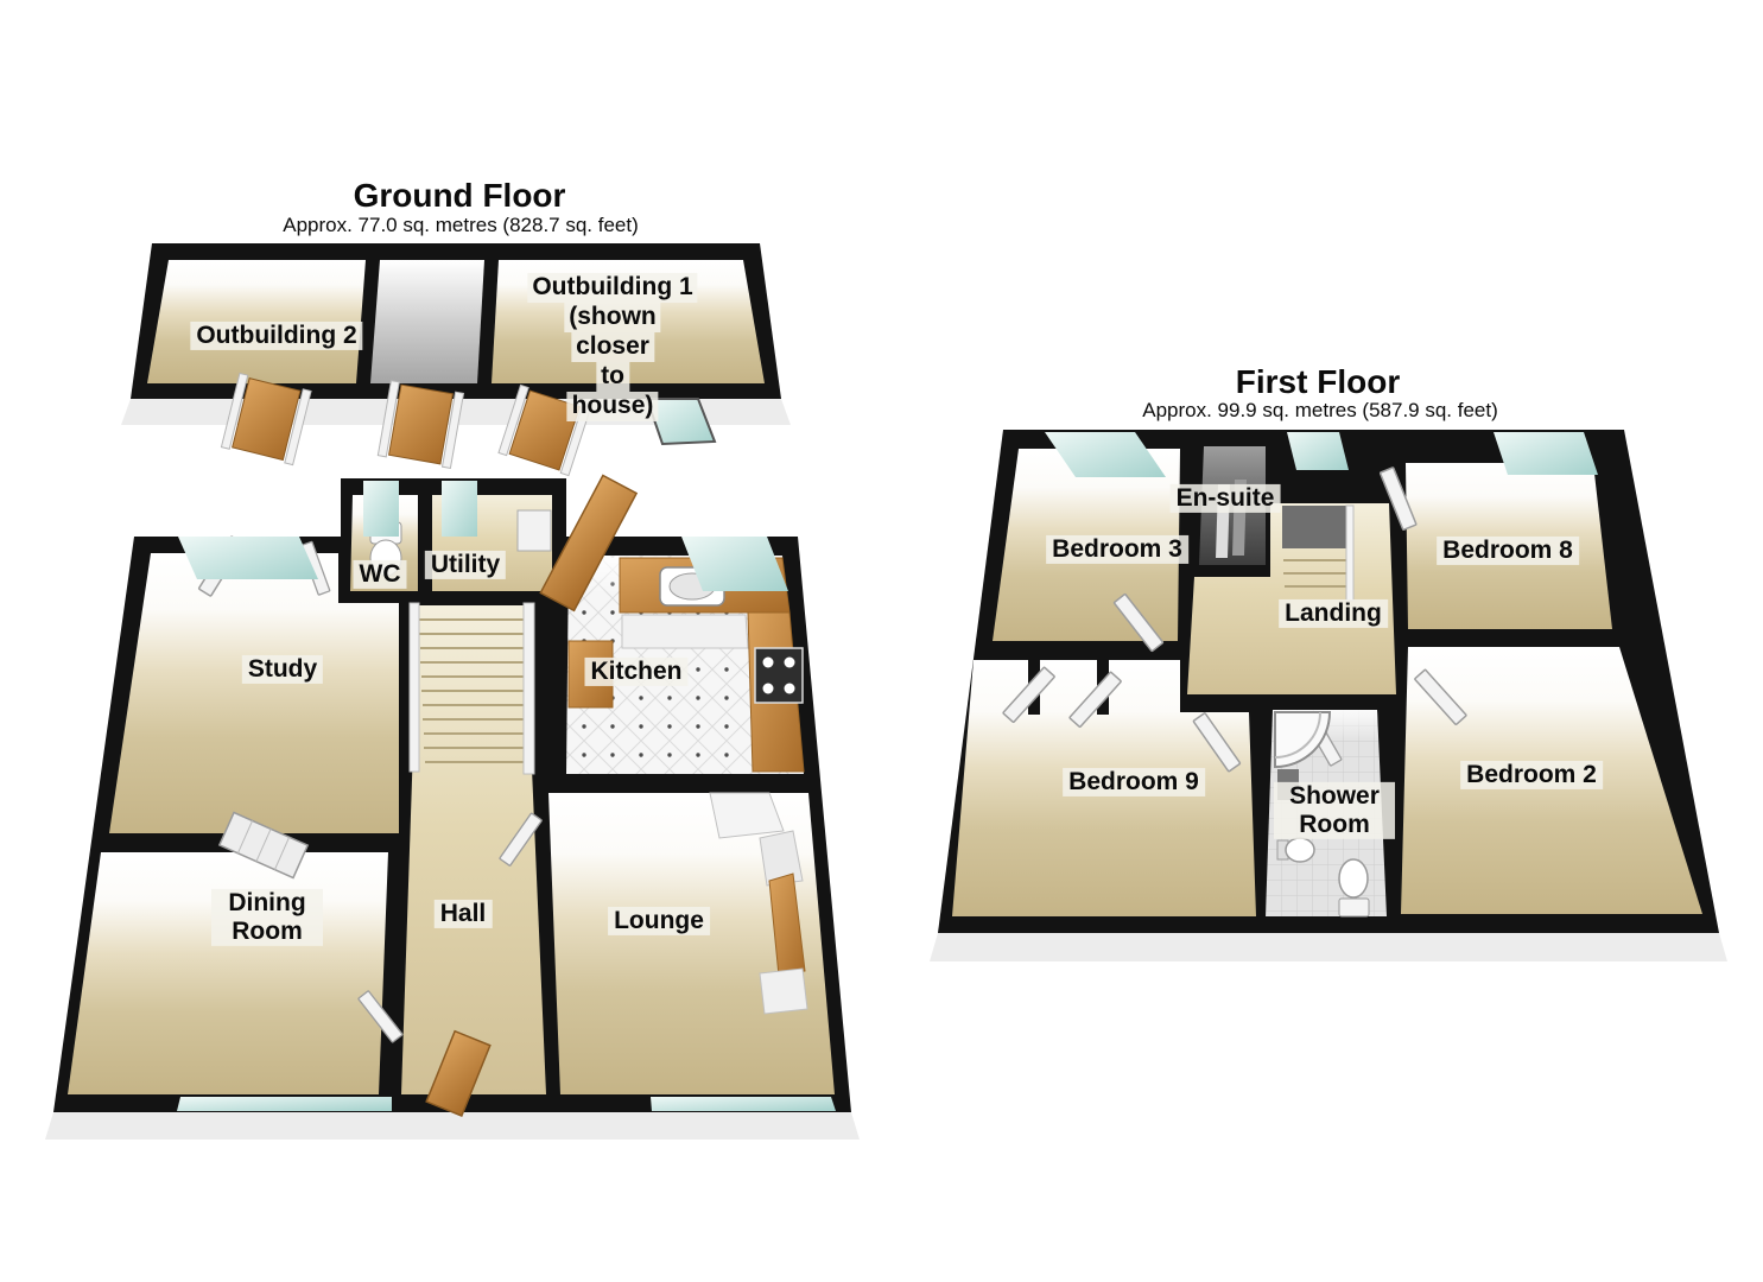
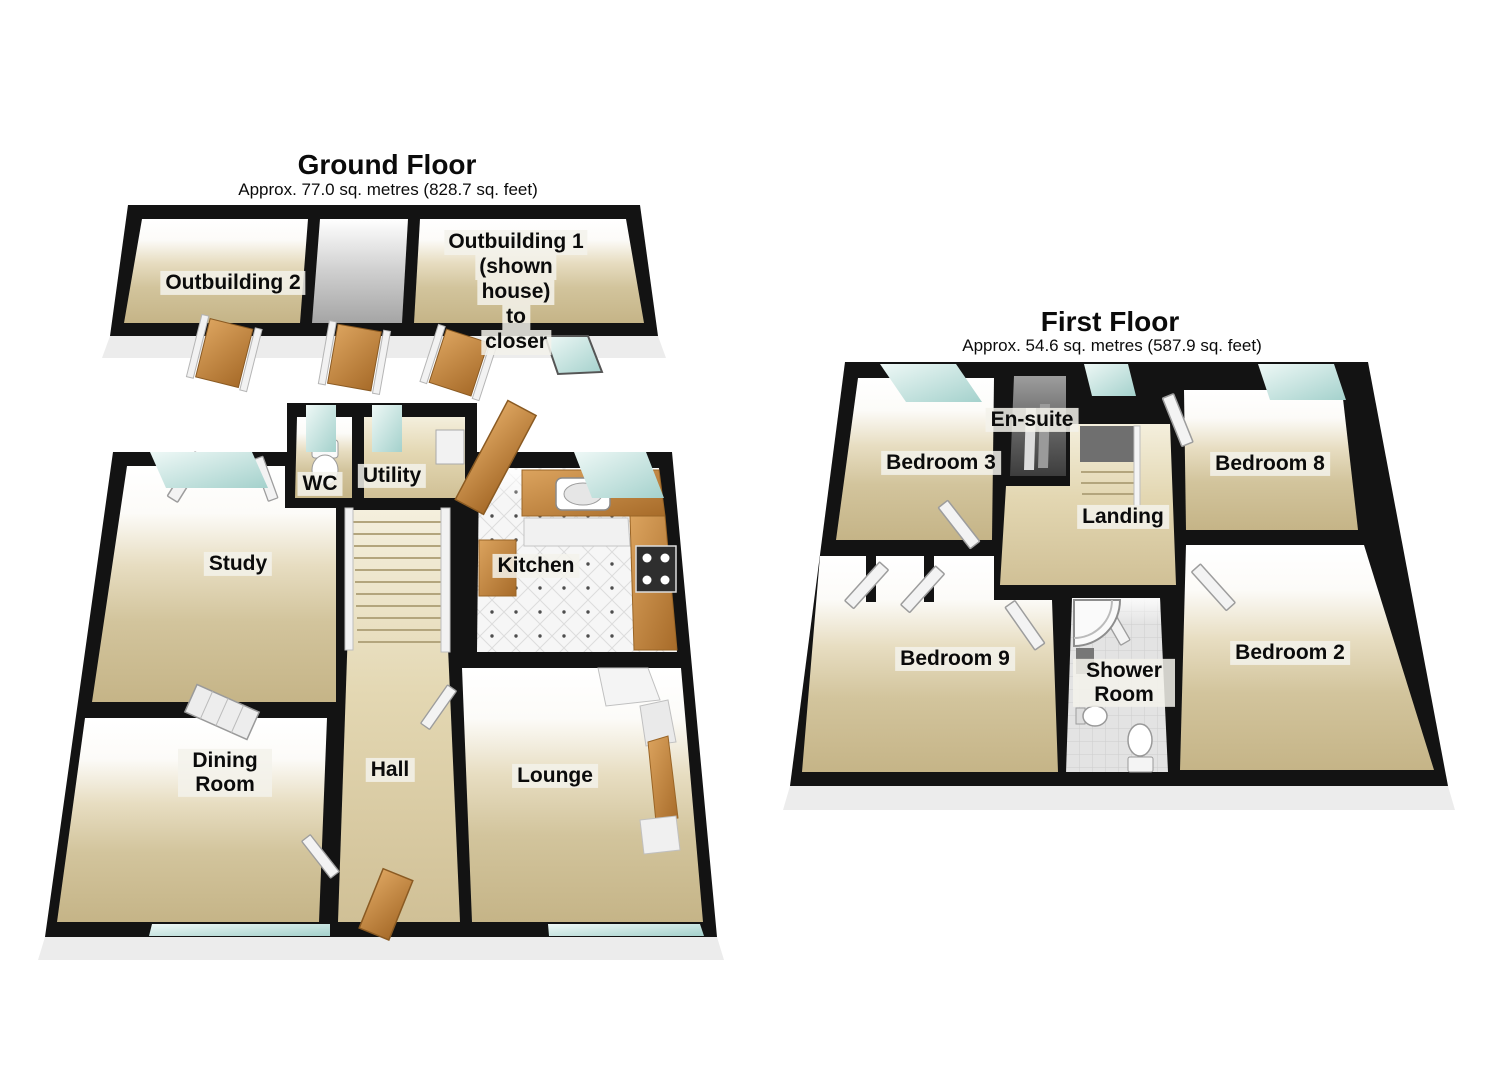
  Ground Floor
  Approx. 77.0 sq. metres (828.7 sq. feet)
  First Floor
- Approx. 99.9 sq. metres (587.9 sq. feet)
+ Approx. 54.6 sq. metres (587.9 sq. feet)
  Outbuilding 2
  Outbuilding 1
  (shown
- closer
+ house)
  to
- house)
+ closer
  WC
  Utility
  Study
  Kitchen
  Dining Room
  Hall
  Lounge
  Bedroom 3
  En-suite
  Bedroom 8
  Landing
  Bedroom 9
  Shower Room
  Bedroom 2
